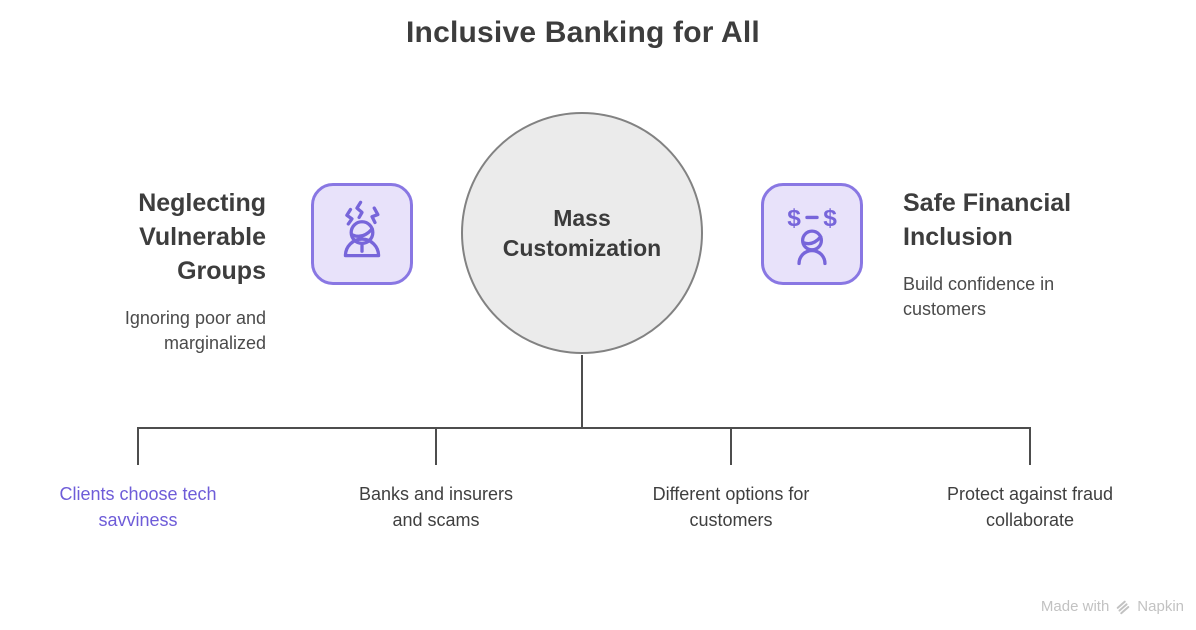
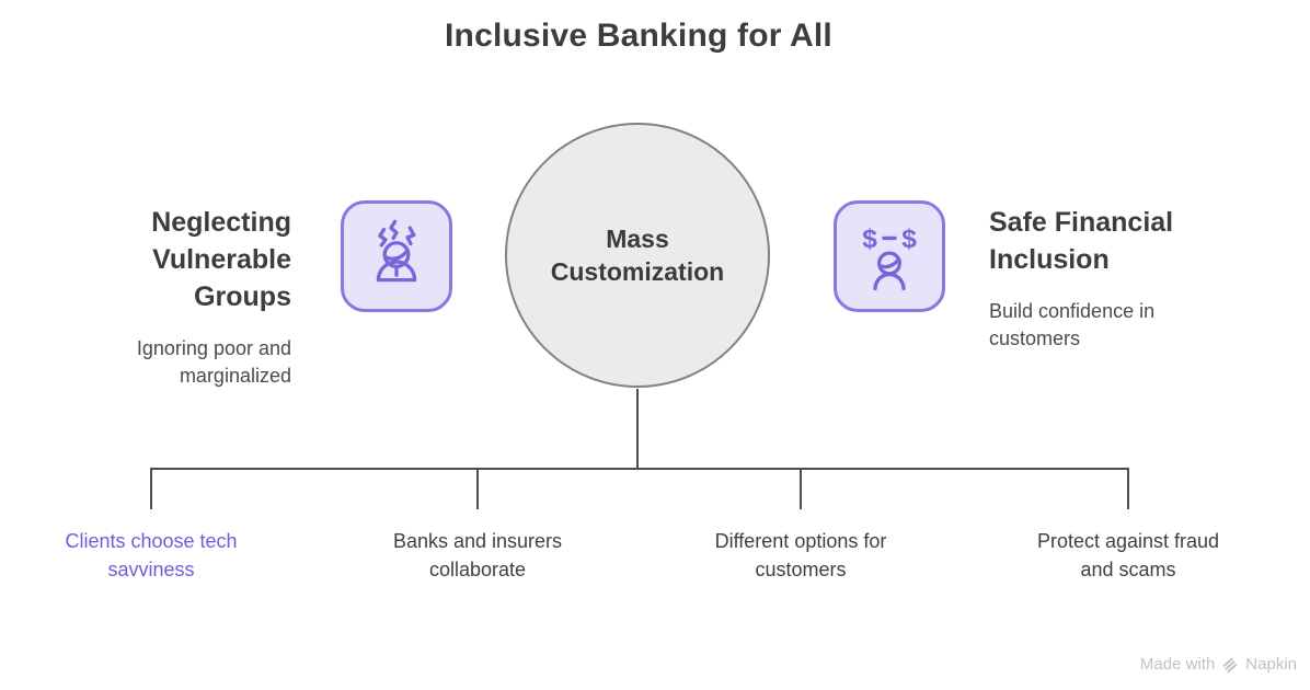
  Inclusive Banking for All
  Mass
  Customization
  Neglecting
  Vulnerable
  Groups
  Ignoring poor and
  marginalized
  $
  $
  Safe Financial
  Inclusion
  Build confidence in
  customers
  Clients choose tech
  savviness
  Banks and insurers
- and scams
+ collaborate
  Different options for
  customers
  Protect against fraud
- collaborate
+ and scams
  Made with
  Napkin
